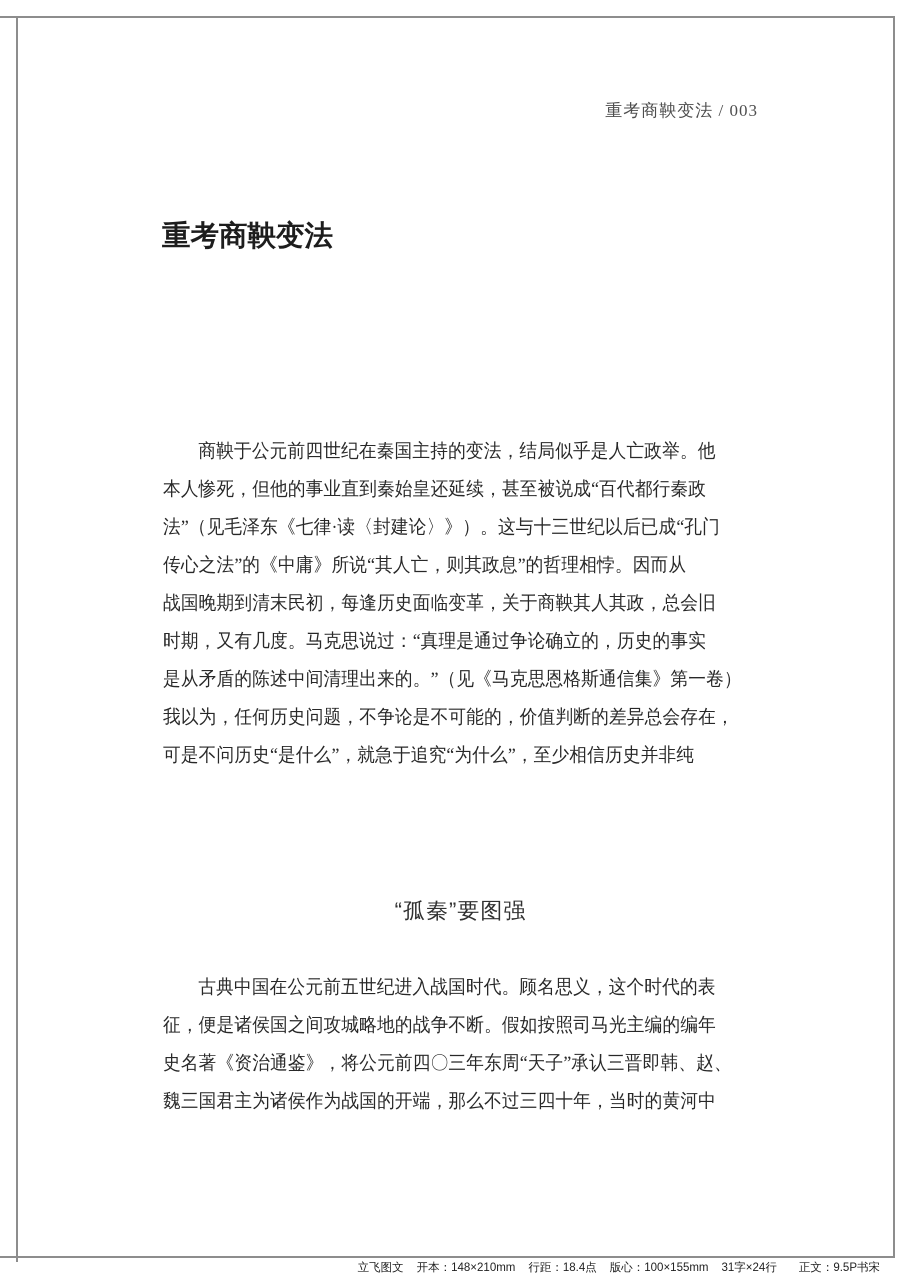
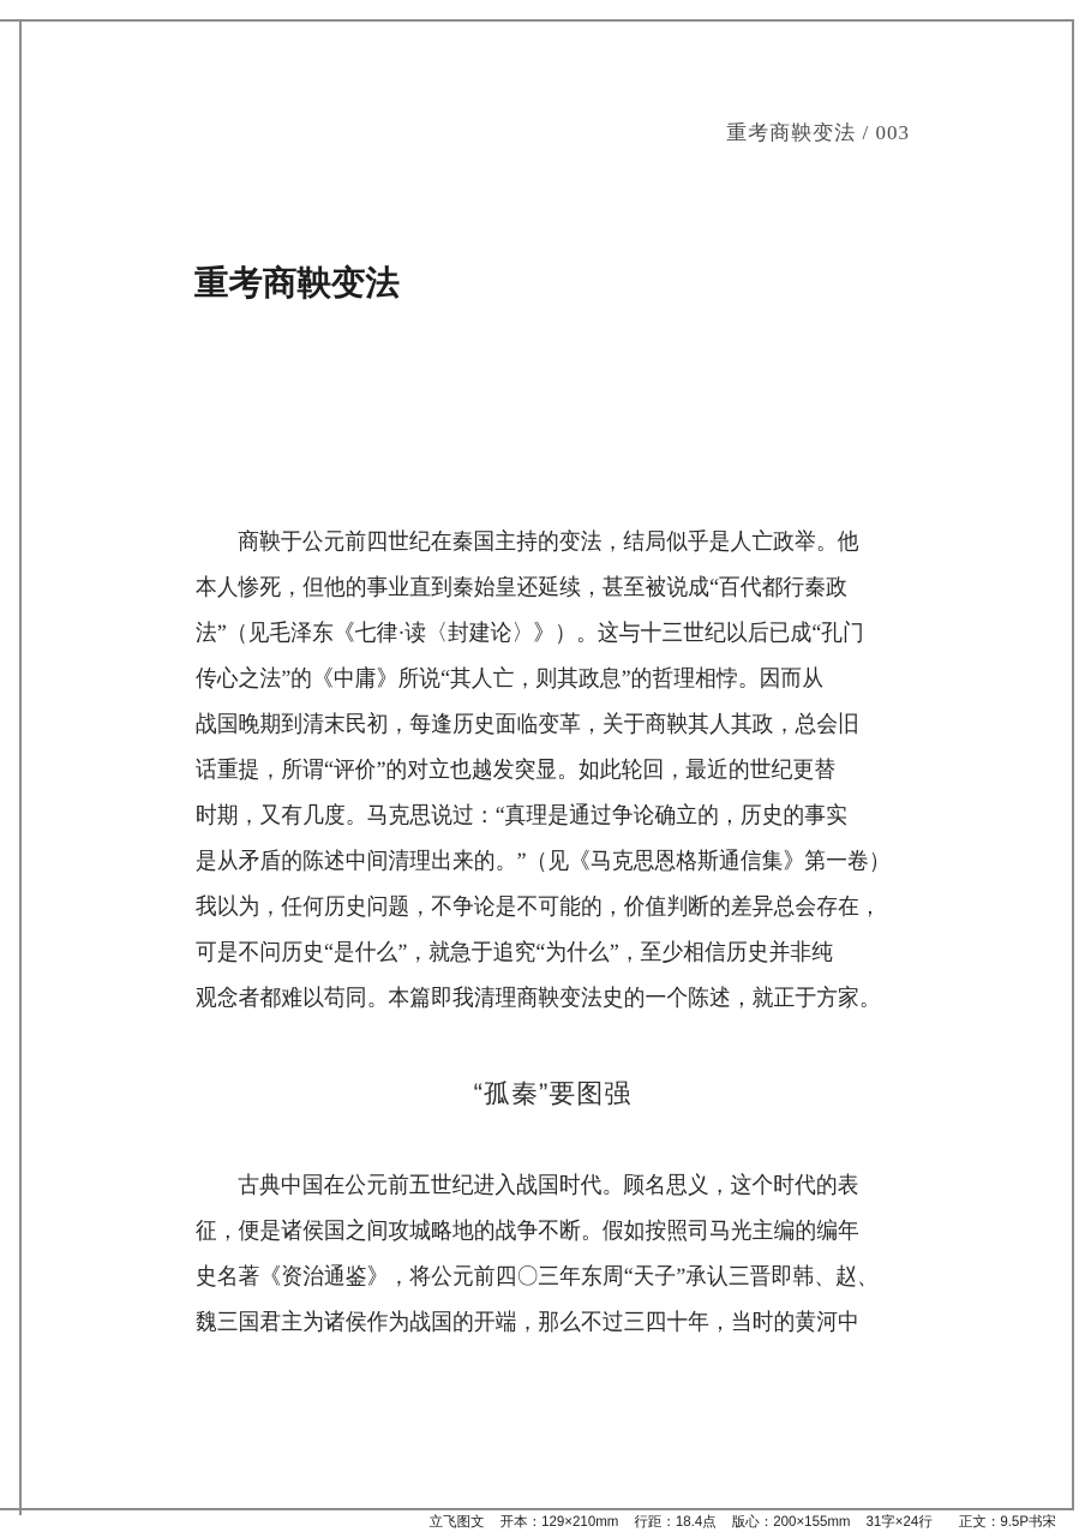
  重考商鞅变法 / 003
  重考商鞅变法
  商鞅于公元前四世纪在秦国主持的变法，结局似乎是人亡政举。他
  本人惨死，但他的事业直到秦始皇还延续，甚至被说成“百代都行秦政
  法”（见毛泽东《七律·读〈封建论〉》）。这与十三世纪以后已成“孔门
  传心之法”的《中庸》所说“其人亡，则其政息”的哲理相悖。因而从
  战国晚期到清末民初，每逢历史面临变革，关于商鞅其人其政，总会旧
+ 话重提，所谓“评价”的对立也越发突显。如此轮回，最近的世纪更替
  时期，又有几度。马克思说过：“真理是通过争论确立的，历史的事实
  是从矛盾的陈述中间清理出来的。”（见《马克思恩格斯通信集》第一卷）
  我以为，任何历史问题，不争论是不可能的，价值判断的差异总会存在，
  可是不问历史“是什么”，就急于追究“为什么”，至少相信历史并非纯
+ 观念者都难以苟同。本篇即我清理商鞅变法史的一个陈述，就正于方家。
  “孤秦”要图强
  古典中国在公元前五世纪进入战国时代。顾名思义，这个时代的表
  征，便是诸侯国之间攻城略地的战争不断。假如按照司马光主编的编年
  史名著《资治通鉴》，将公元前四〇三年东周“天子”承认三晋即韩、赵、
  魏三国君主为诸侯作为战国的开端，那么不过三四十年，当时的黄河中
  立飞图文
- 开本：148×210mm
+ 开本：129×210mm
  行距：18.4点
- 版心：100×155mm
+ 版心：200×155mm
  31字×24行
  正文：9.5P书宋
